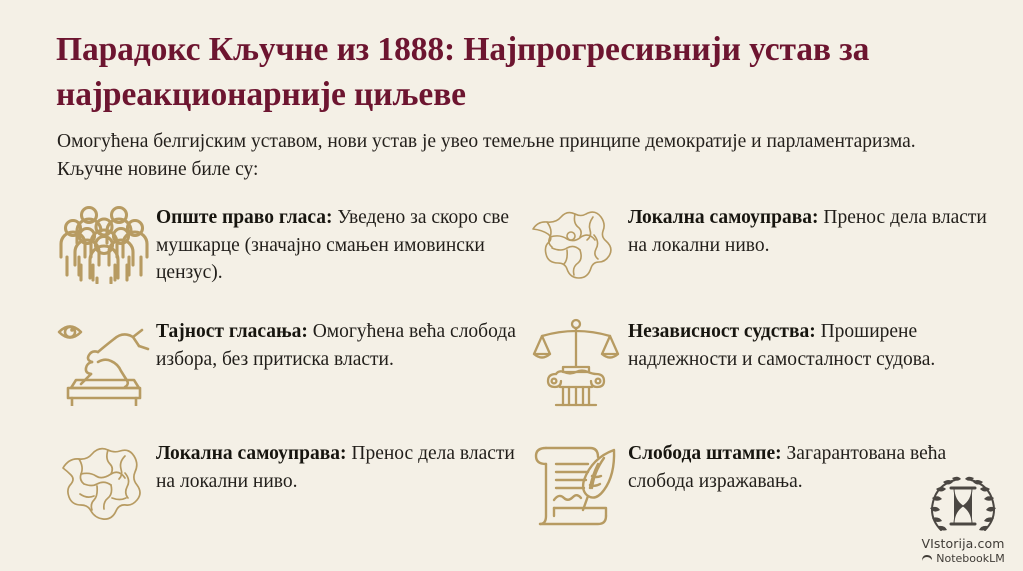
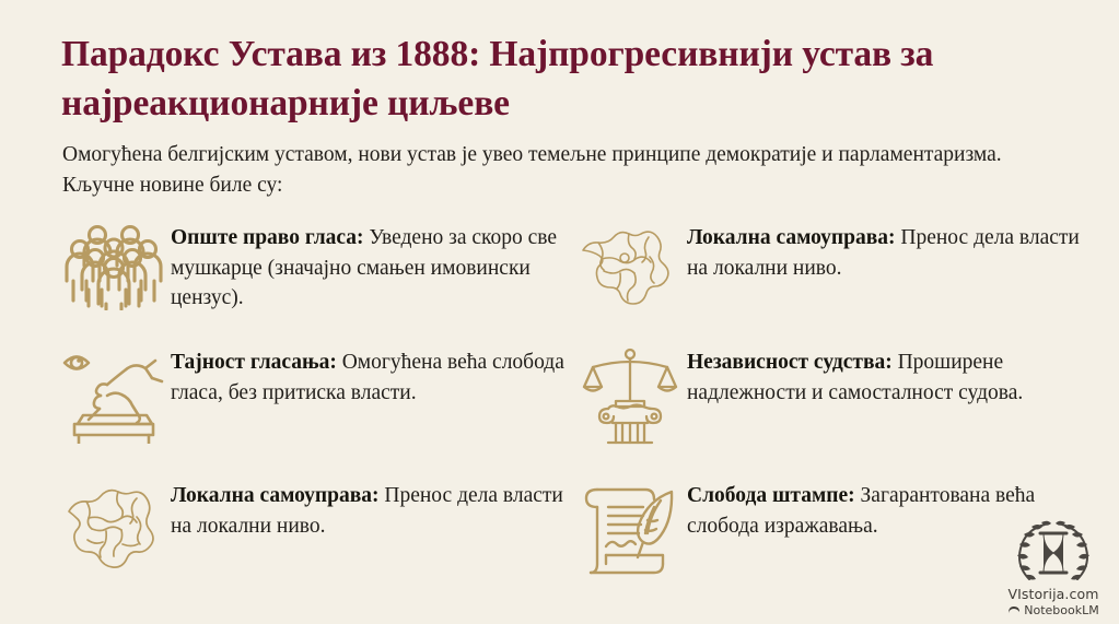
- Парадокс Кључне из 1888: Најпрогресивнији устав за најреакционарније циљеве
+ Парадокс Устава из 1888: Најпрогресивнији устав за најреакционарније циљеве
  Омогућена белгијским уставом, нови устав је увео темељне принципе демократије и парламентаризма. Кључне новине биле су:
  Опште право гласа: Уведено за скоро све мушкарце (значајно смањен имовински цензус).
- Тајност гласања: Омогућена већа слобода избора, без притиска власти.
+ Тајност гласања: Омогућена већа слобода гласа, без притиска власти.
  Локална самоуправа: Пренос дела власти на локални ниво.
  Локална самоуправа: Пренос дела власти на локални ниво.
  Независност судства: Проширене надлежности и самосталност судова.
  Слобода штампе: Загарантована већа слобода изражавања.
  VIstorija.com
  NotebookLM
